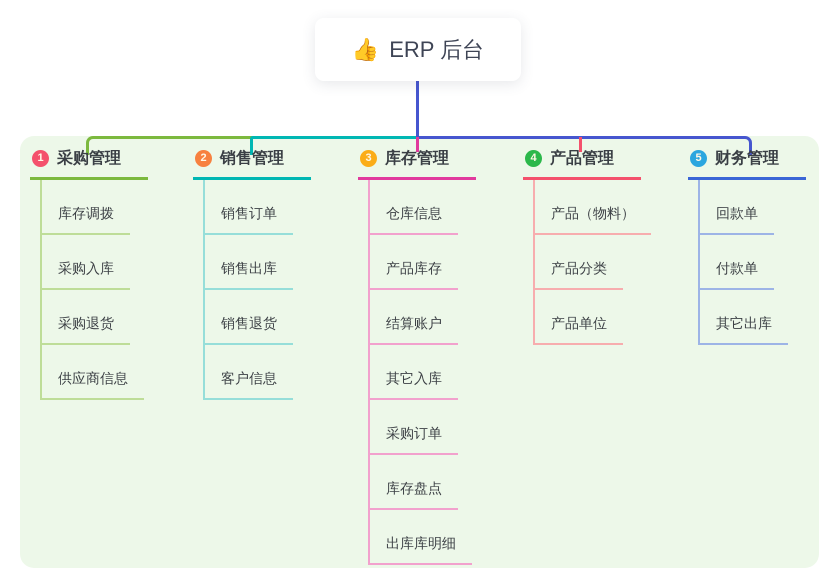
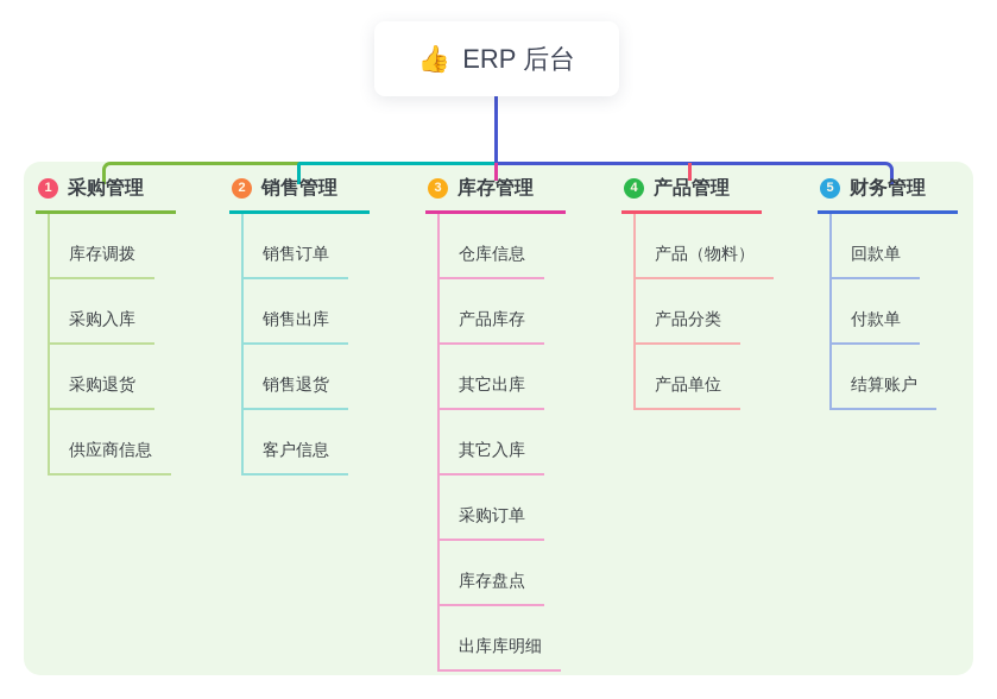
  👍
  ERP 后台
  1
  采购管理
  库存调拨
  采购入库
  采购退货
  供应商信息
  2
  销售管理
  销售订单
  销售出库
  销售退货
  客户信息
  3
  库存管理
  仓库信息
  产品库存
- 结算账户
+ 其它出库
  其它入库
  采购订单
  库存盘点
  出库库明细
  4
  产品管理
  产品（物料）
  产品分类
  产品单位
  5
  财务管理
  回款单
  付款单
- 其它出库
+ 结算账户
